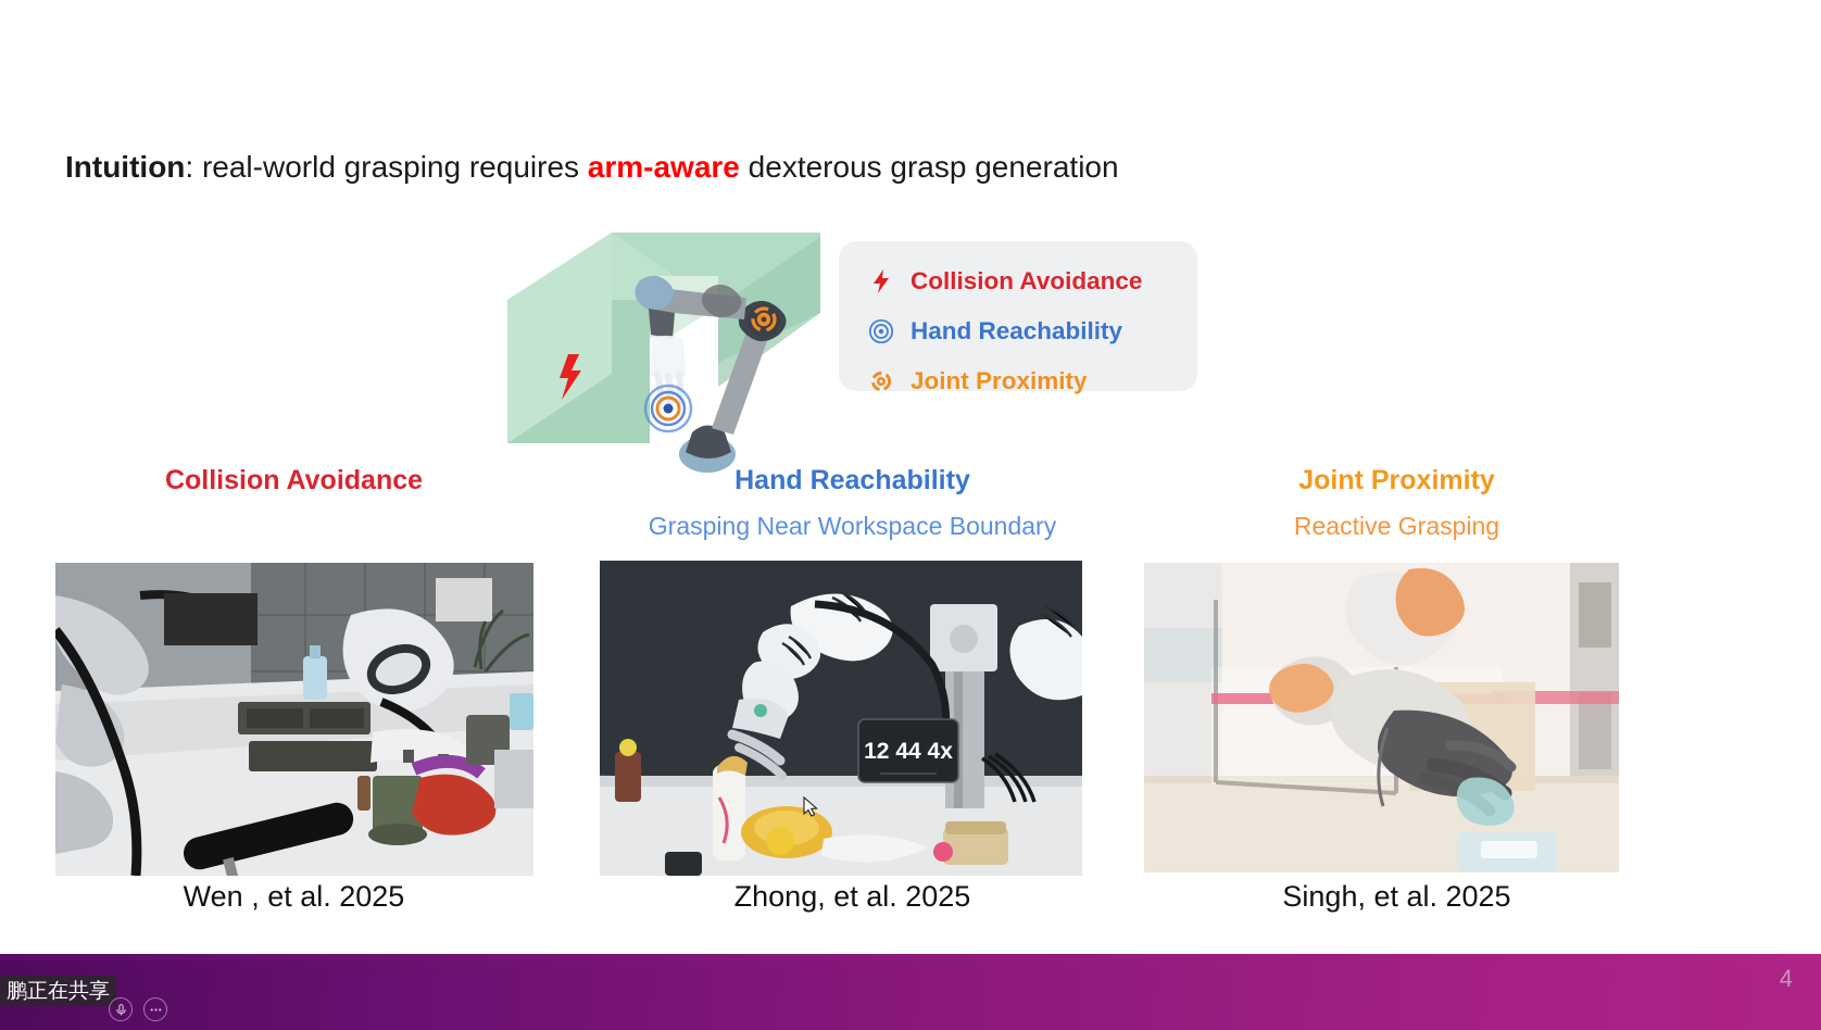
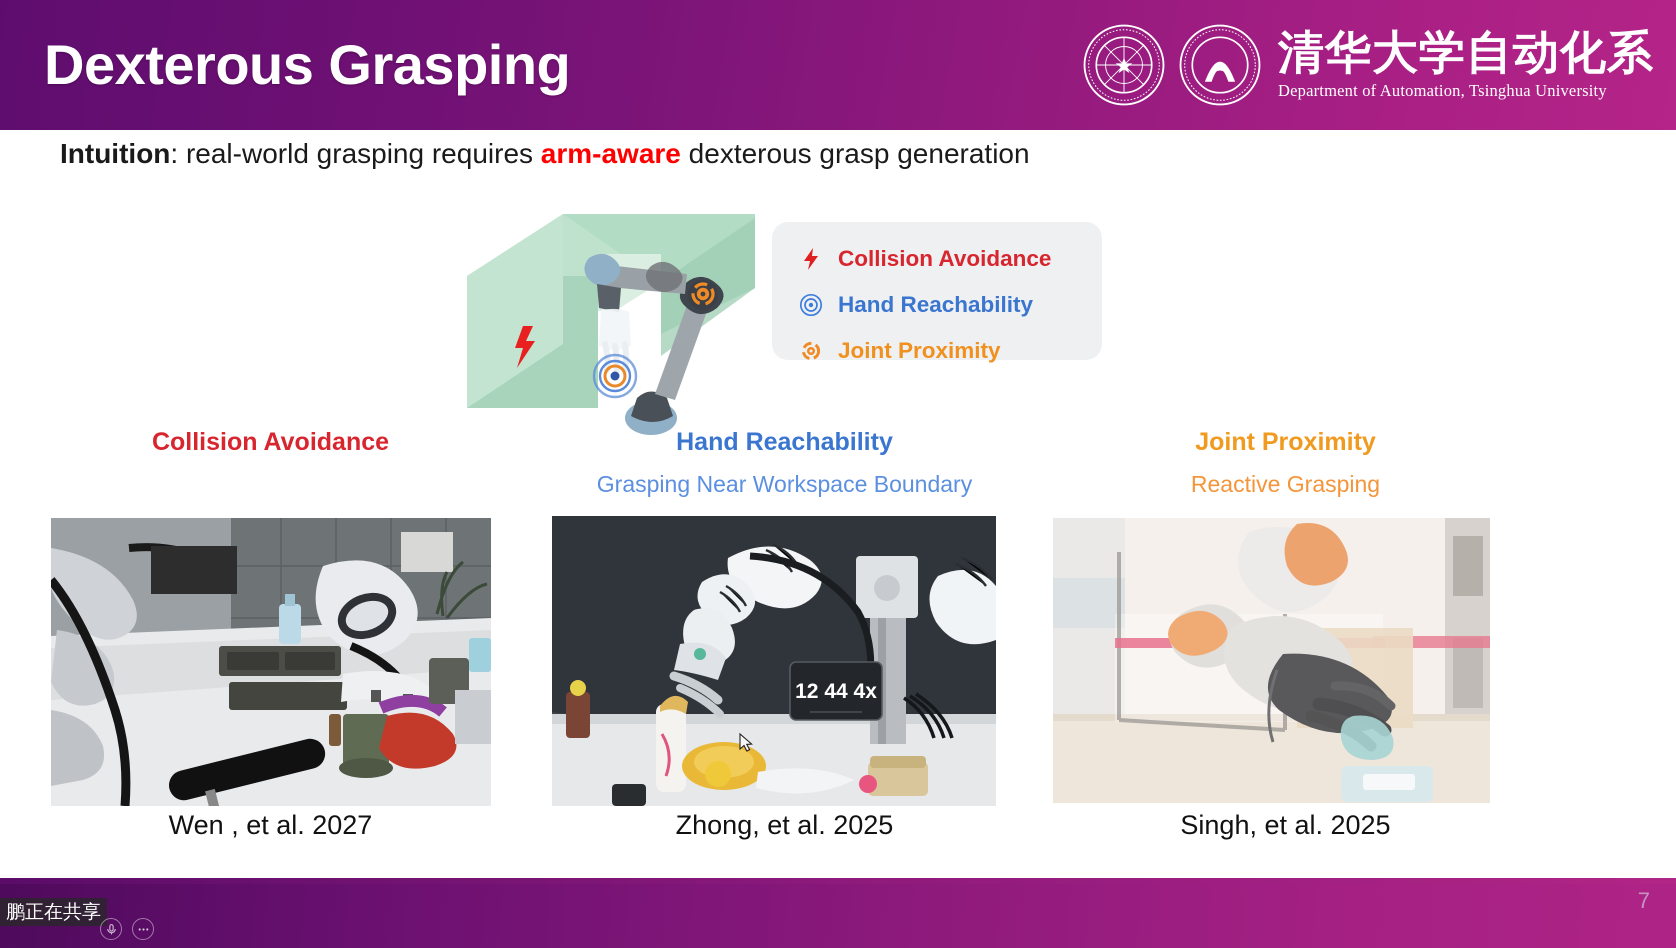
+ Dexterous Grasping
+ 清华大学自动化系
+ Department of Automation, Tsinghua University
  Intuition: real-world grasping requires arm-aware dexterous grasp generation
  Collision Avoidance
  Hand Reachability
  Joint Proximity
  Collision Avoidance
- Wen , et al. 2025
+ Wen , et al. 2027
  Hand Reachability
  Grasping Near Workspace Boundary
  12 44 4x
  Zhong, et al. 2025
  Joint Proximity
  Reactive Grasping
  Singh, et al. 2025
- 4
+ 7
  鹏正在共享
